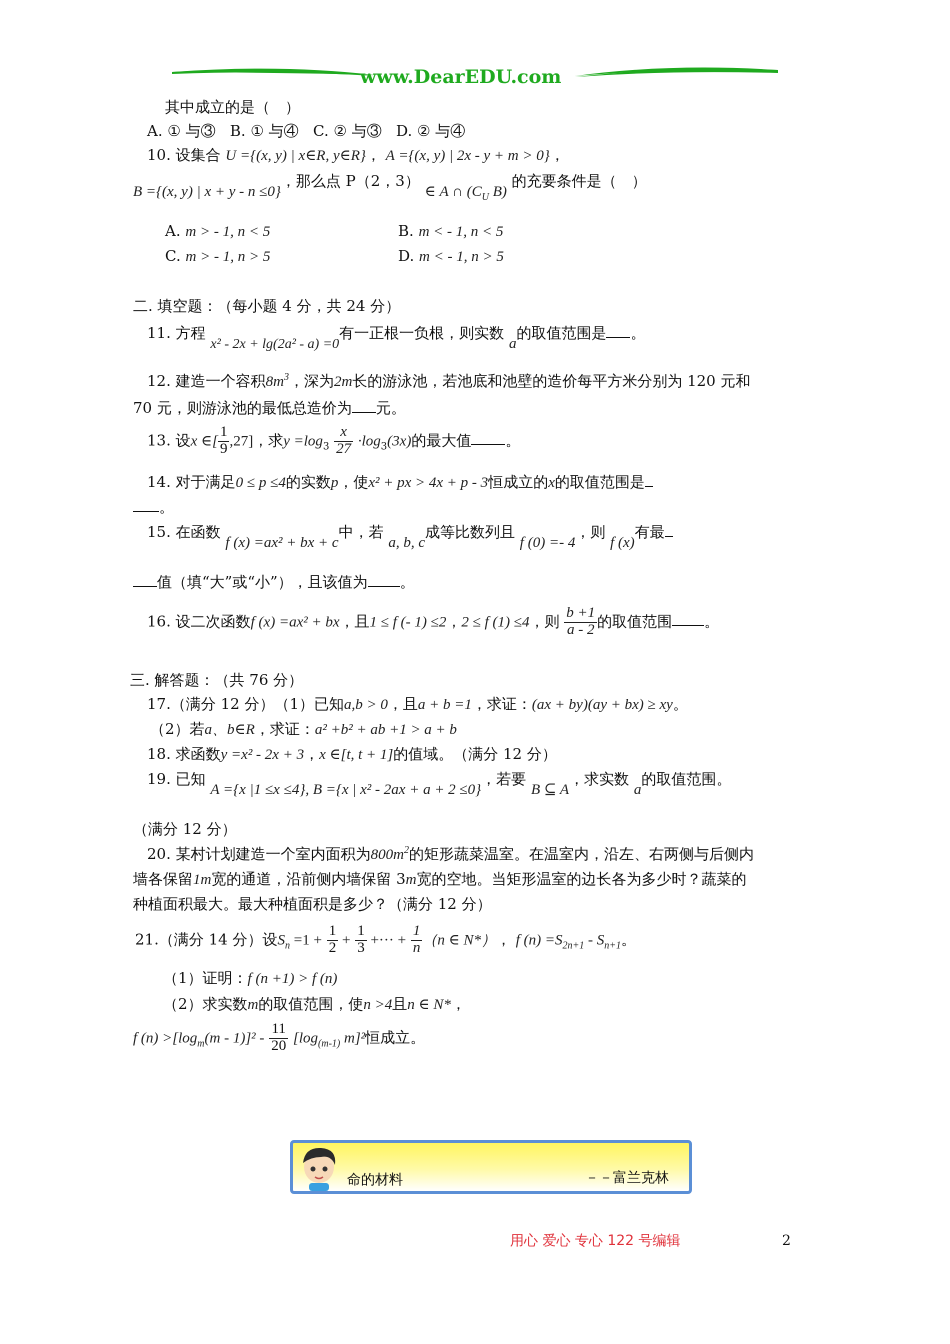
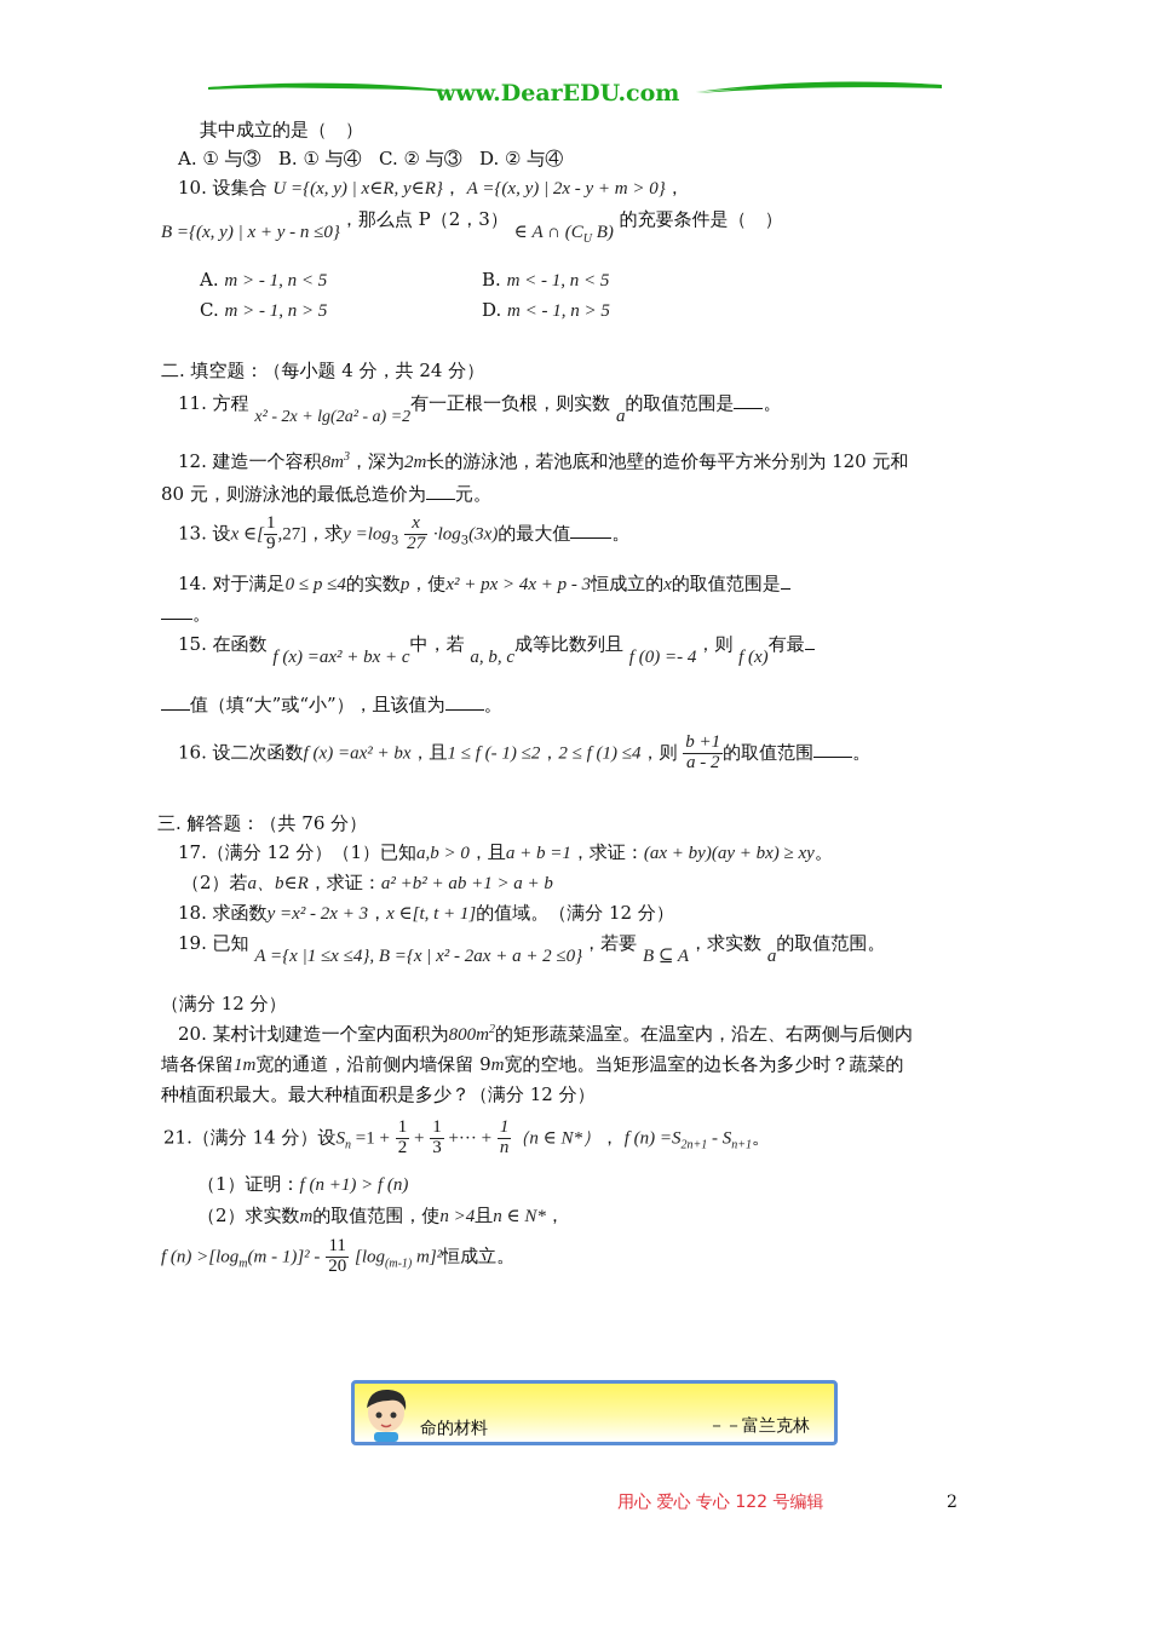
  www.DearEDU.com
  其中成立的是（ ）
  A. ① 与③ B. ① 与④ C. ② 与③ D. ② 与④
  10. 设集合 U ={(x, y) | x∈R, y∈R}， A ={(x, y) | 2x - y + m > 0}，
  B ={(x, y) | x + y - n ≤0}，那么点 P（2，3） ∈ A ∩ (CU B) 的充要条件是（ ）
  A. m > - 1, n < 5
  B. m < - 1, n < 5
  C. m > - 1, n > 5
  D. m < - 1, n > 5
  二. 填空题：（每小题 4 分，共 24 分）
- 11. 方程 x² - 2x + lg(2a² - a) =0有一正根一负根，则实数 a的取值范围是 。
+ 11. 方程 x² - 2x + lg(2a² - a) =2有一正根一负根，则实数 a的取值范围是 。
  12. 建造一个容积8m3，深为2m长的游泳池，若池底和池壁的造价每平方米分别为 120 元和
- 70 元，则游泳池的最低总造价为 元。
+ 80 元，则游泳池的最低总造价为 元。
  13. 设x ∈[
  1
  9
  ,27]，求y =log3
  x
  27
  ·log3(3x)的最大值 。
  14. 对于满足0 ≤ p ≤4的实数p，使x² + px > 4x + p - 3恒成立的x的取值范围是
  。
  15. 在函数 f (x) =ax² + bx + c中，若 a, b, c成等比数列且 f (0) =- 4，则 f (x)有最
  值（填“大”或“小”），且该值为 。
  16. 设二次函数f (x) =ax² + bx，且1 ≤ f (- 1) ≤2，2 ≤ f (1) ≤4，则
  b +1
  a - 2
  的取值范围 。
  三. 解答题：（共 76 分）
  17.（满分 12 分）（1）已知a,b > 0，且a + b =1，求证：(ax + by)(ay + bx) ≥ xy。
  （2）若a、b∈R，求证：a² +b² + ab +1 > a + b
  18. 求函数y =x² - 2x + 3，x ∈[t, t + 1]的值域。（满分 12 分）
  19. 已知 A ={x |1 ≤x ≤4}, B ={x | x² - 2ax + a + 2 ≤0}，若要 B ⊆ A，求实数 a的取值范围。
  （满分 12 分）
  20. 某村计划建造一个室内面积为800m2的矩形蔬菜温室。在温室内，沿左、右两侧与后侧内
- 墙各保留1m宽的通道，沿前侧内墙保留 3m宽的空地。当矩形温室的边长各为多少时？蔬菜的
+ 墙各保留1m宽的通道，沿前侧内墙保留 9m宽的空地。当矩形温室的边长各为多少时？蔬菜的
  种植面积最大。最大种植面积是多少？（满分 12 分）
  21.（满分 14 分）设Sn =1 +
  1
  2
  +
  1
  3
  +··· +
  1
  n
  （n ∈ N*）， f (n) =S2n+1 - Sn+1。
  （1）证明：f (n +1) > f (n)
  （2）求实数m的取值范围，使n >4且n ∈ N*，
  f (n) >[logm(m - 1)]² -
  11
  20
  [log(m-1) m]²恒成立。
  命的材料
  －－富兰克林
  用心 爱心 专心 122 号编辑
  2
